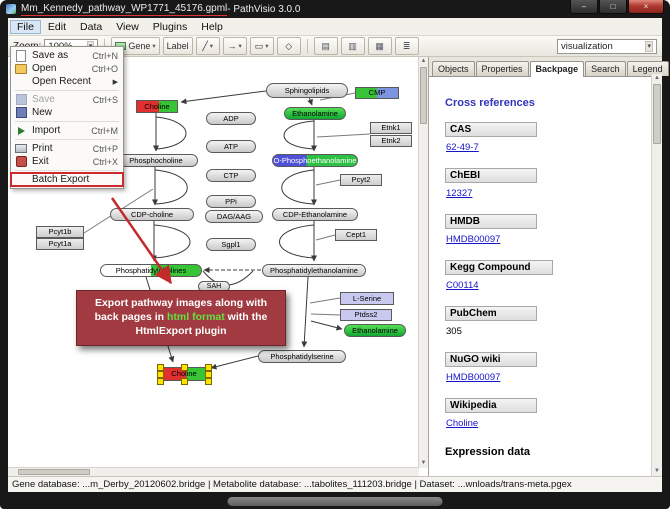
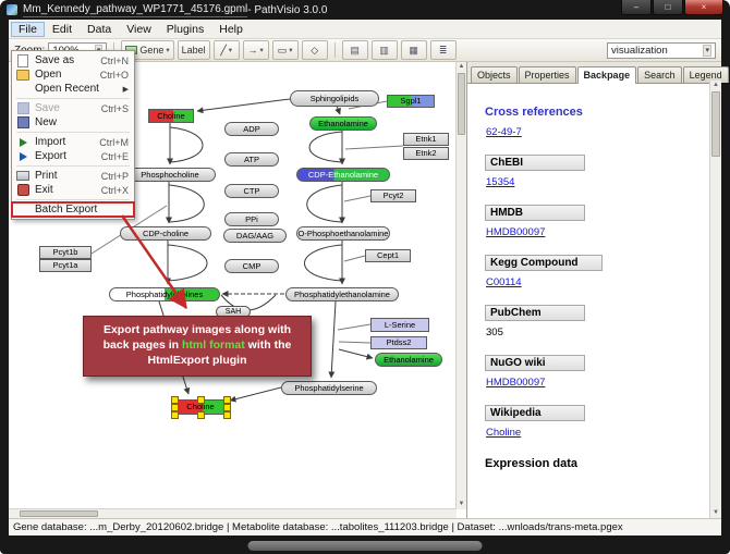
  Mm_Kennedy_pathway_WP1771_45176.gpml
  - PathVisio 3.0.0
  –
  □
  ×
  File
  Edit
  Data
  View
  Plugins
  Help
  Gene
  Label
  ╱
  →
  ▭
  ◇
  ▤
  ▥
  ▦
  ≣
  visualization
  Sphingolipids
- CMP
+ Sgpl1
  Choline
  Ethanolamine
  ADP
  Etnk1
  Etnk2
  ATP
  Phosphocholine
- O-Phosphoethanolamine
+ CDP-Ethanolamine
  CTP
  Pcyt2
  PPi
  CDP-choline
  DAG/AAG
- CDP-Ethanolamine
+ O-Phosphoethanolamine
  Cept1
- Sgpl1
+ CMP
  Pcyt1b
  Pcyt1a
  Phosphatidylcholines
  Phosphatidylethanolamine
  L-Serine
  Ptdss2
  Ethanolamine
  Phosphatidylserine
  Choline
  Export pathway images along with back pages in html format with the HtmlExport plugin
  Objects
  Properties
  Backpage
  Search
  Legend
  Cross references
- CAS
  62-49-7
  ChEBI
- 12327
+ 15354
  HMDB
  HMDB00097
  Kegg Compound
  C00114
  PubChem
  305
  NuGO wiki
  HMDB00097
  Wikipedia
  Choline
  Expression data
  Gene database: ...m_Derby_20120602.bridge | Metabolite database: ...tabolites_111203.bridge | Dataset: ...wnloads/trans-meta.pgex
  Save as
  Ctrl+N
  Open
  Ctrl+O
  Open Recent
  Save
  Ctrl+S
  New
  Import
  Ctrl+M
+ Export
+ Ctrl+E
  Print
  Ctrl+P
  Exit
  Ctrl+X
  Batch Export
